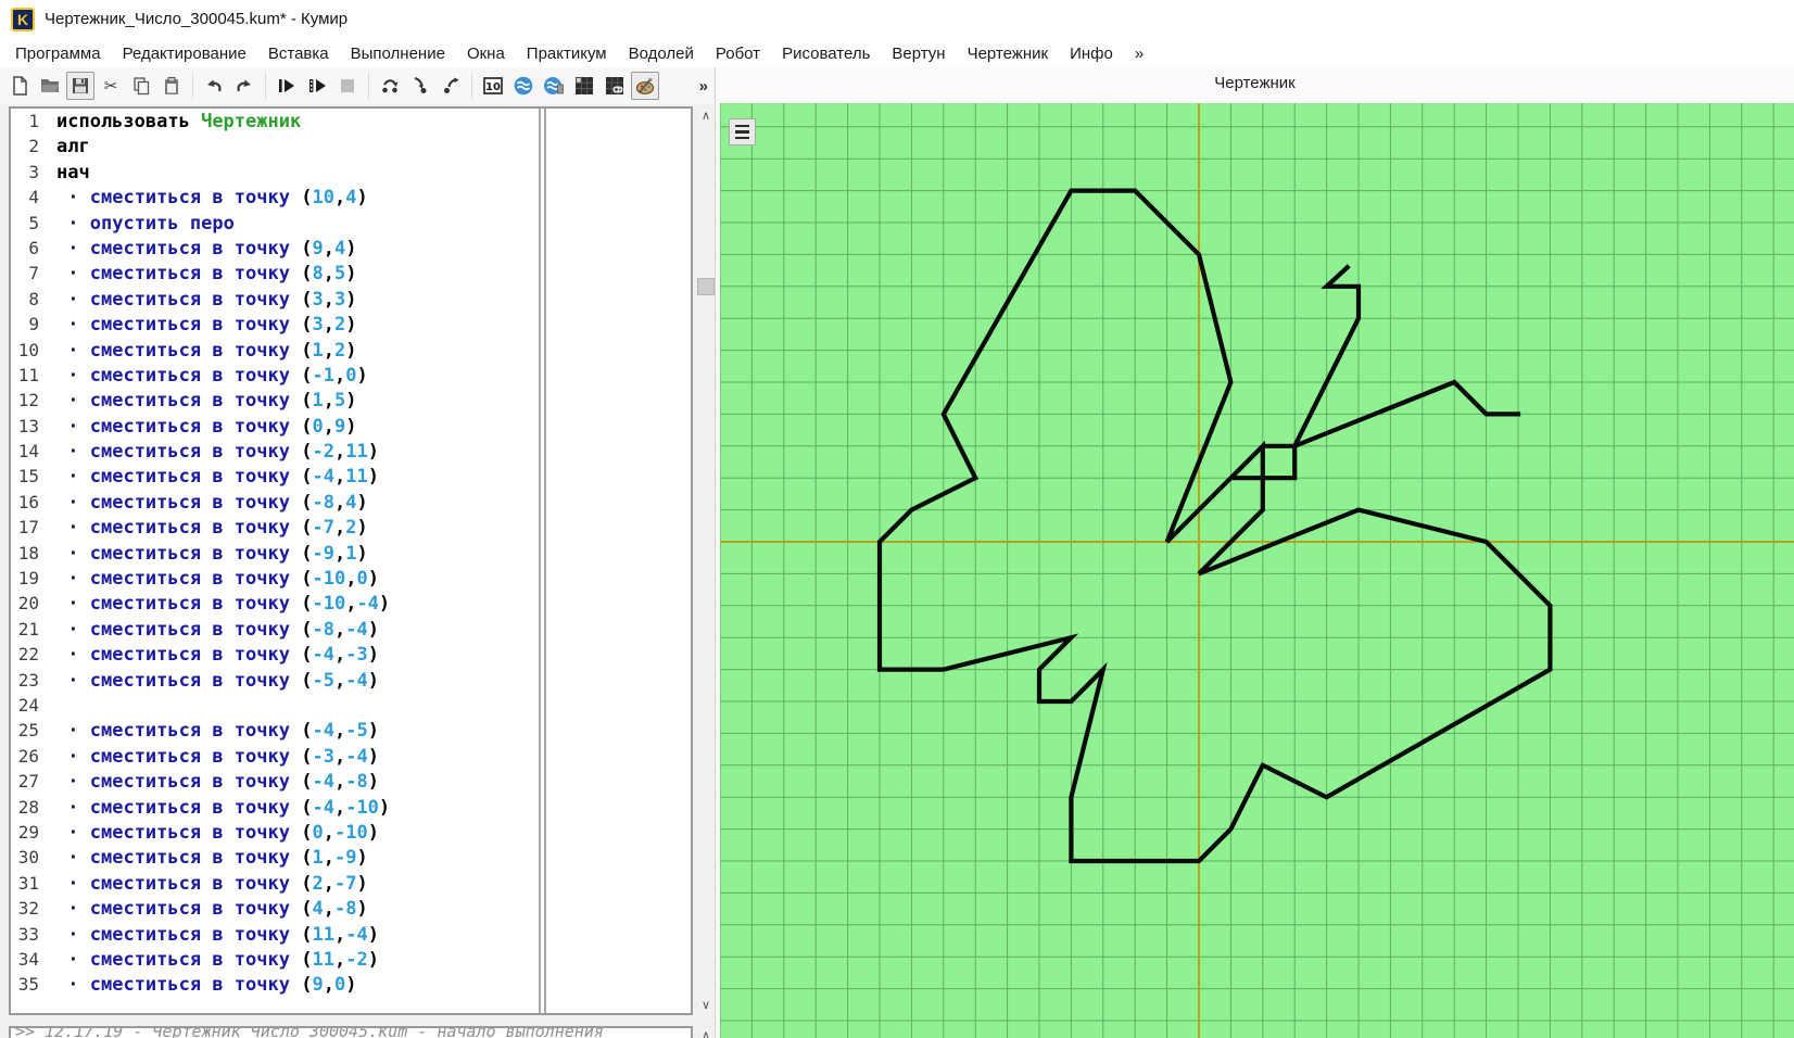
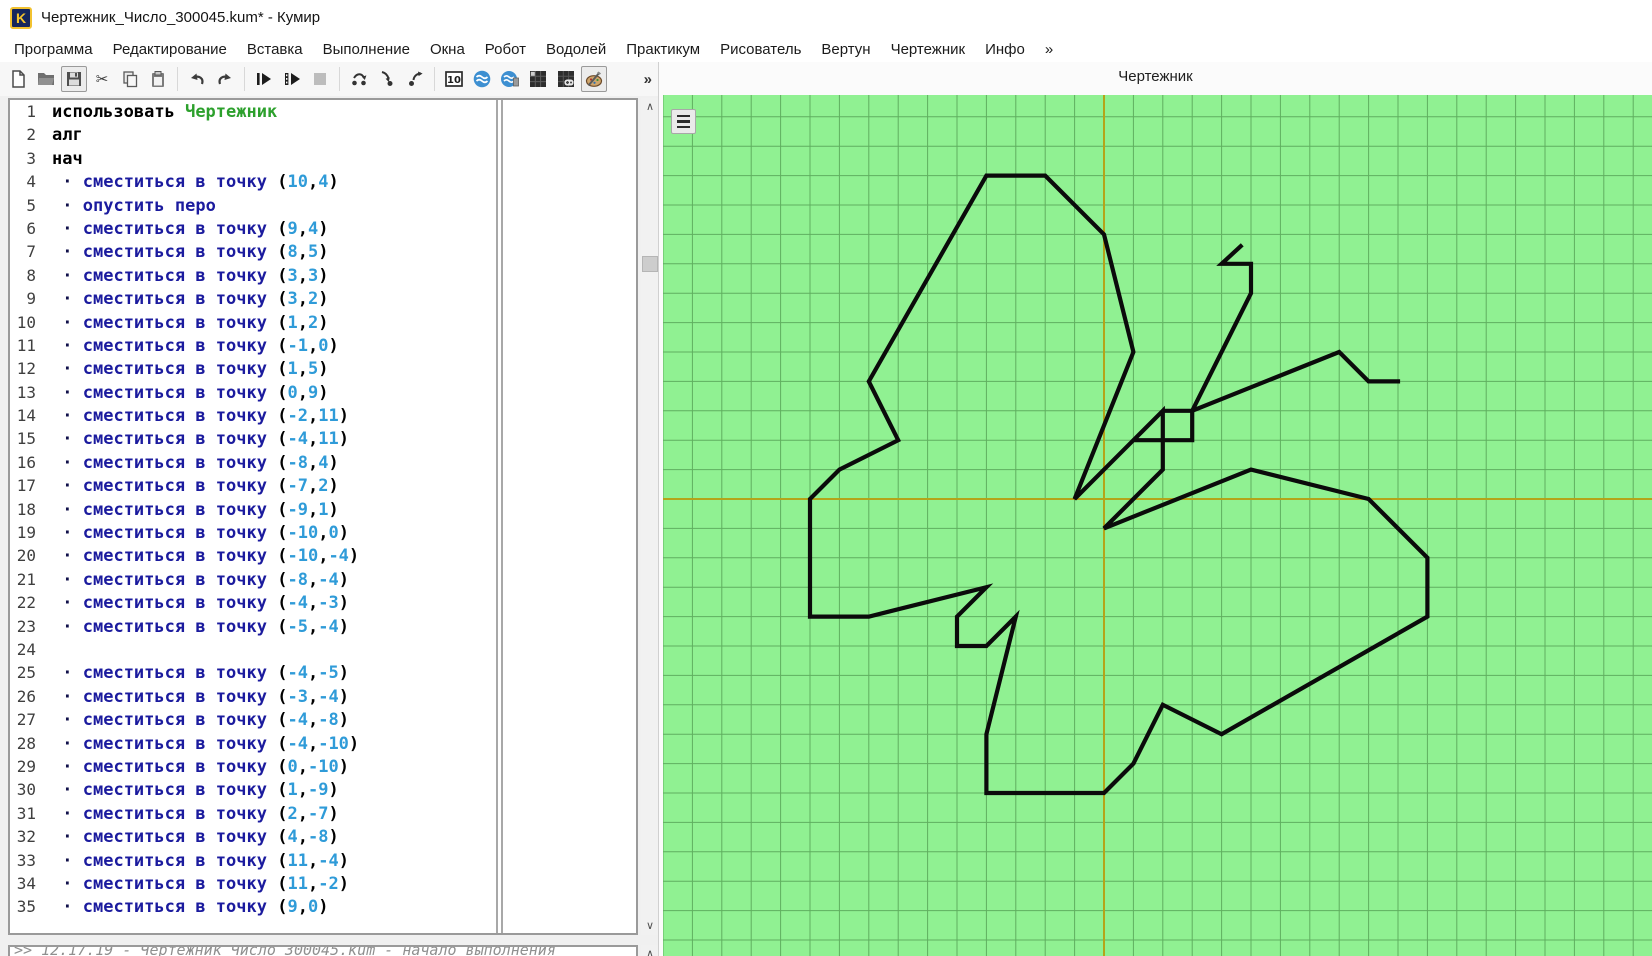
  K
  Чертежник_Число_300045.kum* - Кумир
  Программа
  Редактирование
  Вставка
  Выполнение
  Окна
- Практикум
+ Робот
  Водолей
- Робот
+ Практикум
  Рисователь
  Вертун
  Чертежник
  Инфо
  »
  ✂
  10
  »
  1
  использовать Чертежник
  2
  алг
  3
  нач
  4
  · сместиться в точку (10,4)
  5
  · опустить перо
  6
  · сместиться в точку (9,4)
  7
  · сместиться в точку (8,5)
  8
  · сместиться в точку (3,3)
  9
  · сместиться в точку (3,2)
  10
  · сместиться в точку (1,2)
  11
  · сместиться в точку (-1,0)
  12
  · сместиться в точку (1,5)
  13
  · сместиться в точку (0,9)
  14
  · сместиться в точку (-2,11)
  15
  · сместиться в точку (-4,11)
  16
  · сместиться в точку (-8,4)
  17
  · сместиться в точку (-7,2)
  18
  · сместиться в точку (-9,1)
  19
  · сместиться в точку (-10,0)
  20
  · сместиться в точку (-10,-4)
  21
  · сместиться в точку (-8,-4)
  22
  · сместиться в точку (-4,-3)
  23
  · сместиться в точку (-5,-4)
  24
  25
  · сместиться в точку (-4,-5)
  26
  · сместиться в точку (-3,-4)
  27
  · сместиться в точку (-4,-8)
  28
  · сместиться в точку (-4,-10)
  29
  · сместиться в точку (0,-10)
  30
  · сместиться в точку (1,-9)
  31
  · сместиться в точку (2,-7)
  32
  · сместиться в точку (4,-8)
  33
  · сместиться в точку (11,-4)
  34
  · сместиться в точку (11,-2)
  35
  · сместиться в точку (9,0)
  ∧
  ∨
  >> 12.17.19 - Чертежник_Число_300045.kum - начало выполнения
  ∧
  Чертежник
